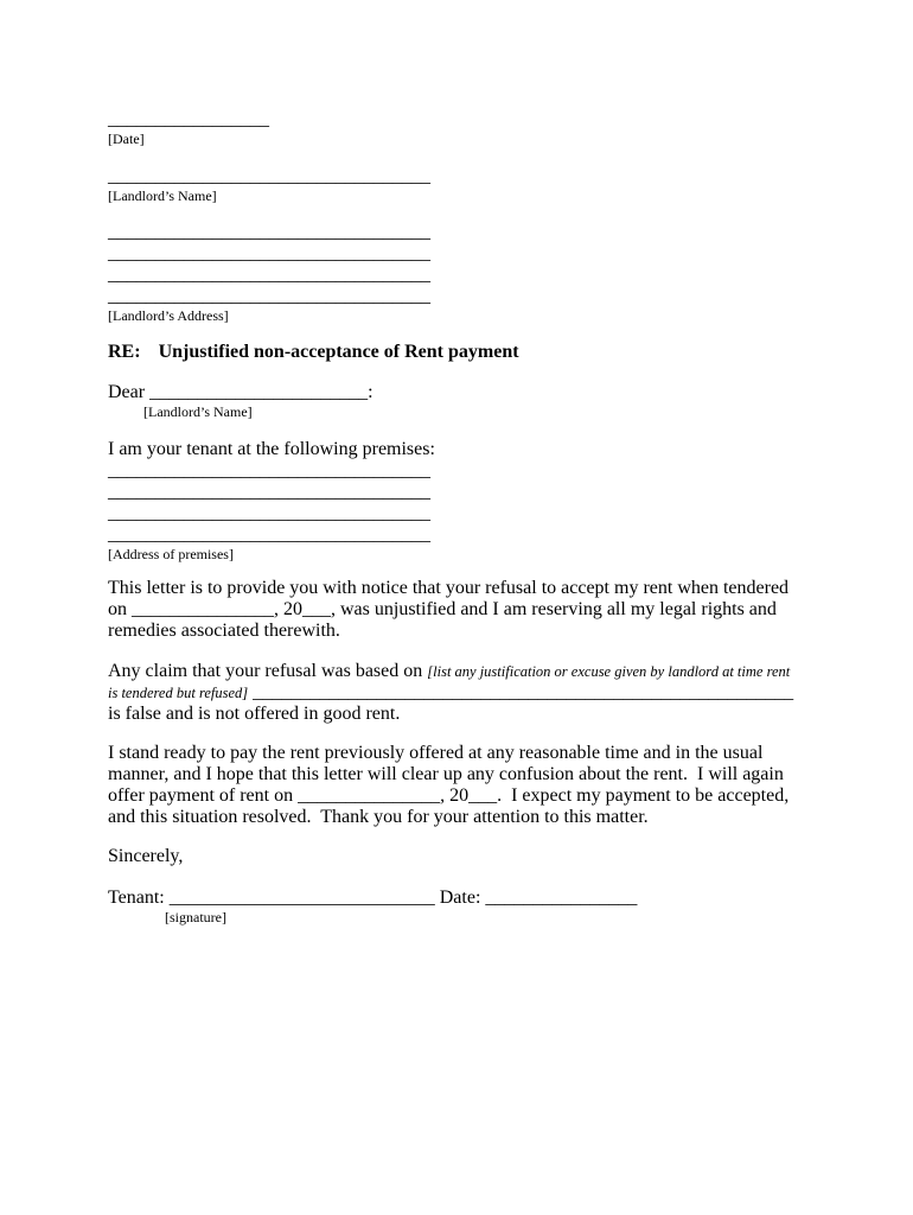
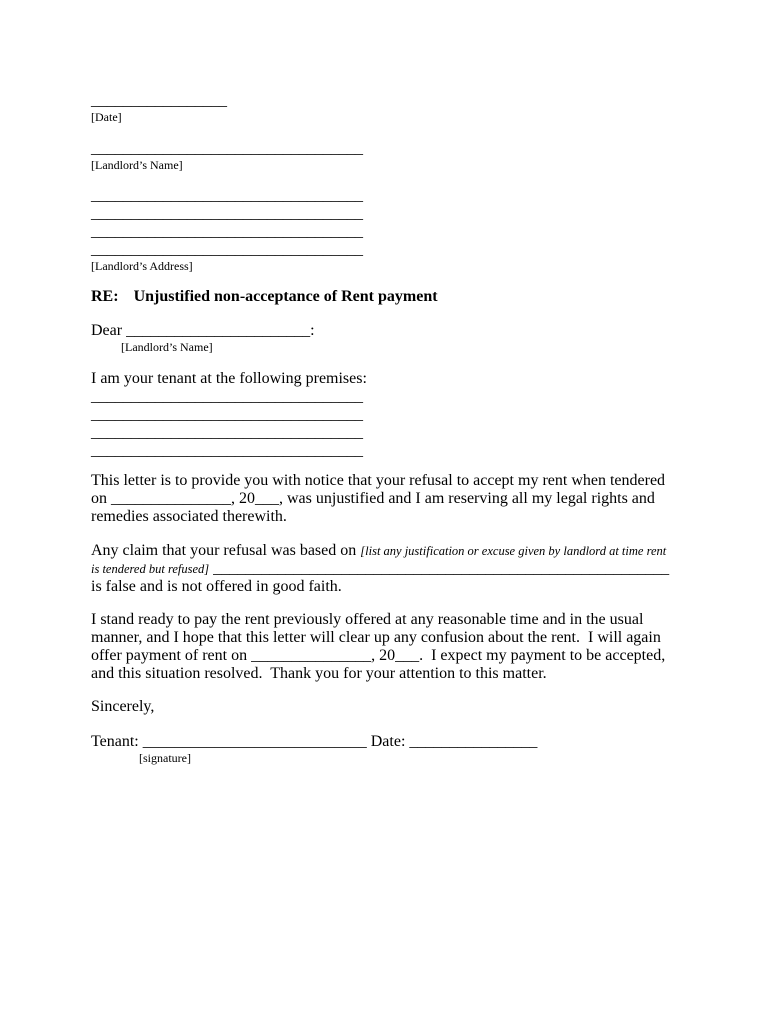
  _________________
  [Date]
  __________________________________
  [Landlord’s Name]
  __________________________________
  __________________________________
  __________________________________
  __________________________________
  [Landlord’s Address]
  RE: Unjustified non-acceptance of Rent payment
  Dear _______________________:
  [Landlord’s Name]
  I am your tenant at the following premises:
  __________________________________
  __________________________________
  __________________________________
  __________________________________
- [Address of premises]
  This letter is to provide you with notice that your refusal to accept my rent when tendered on _______________, 20___, was unjustified and I am reserving all my legal rights and remedies associated therewith.
- Any claim that your refusal was based on [list any justification or excuse given by landlord at time rent is tendered but refused] _________________________________________________________ is false and is not offered in good rent.
+ Any claim that your refusal was based on [list any justification or excuse given by landlord at time rent is tendered but refused] _________________________________________________________ is false and is not offered in good faith.
  I stand ready to pay the rent previously offered at any reasonable time and in the usual manner, and I hope that this letter will clear up any confusion about the rent. I will again offer payment of rent on _______________, 20___. I expect my payment to be accepted, and this situation resolved. Thank you for your attention to this matter.
  Sincerely,
  Tenant: ____________________________ Date: ________________
  [signature]
